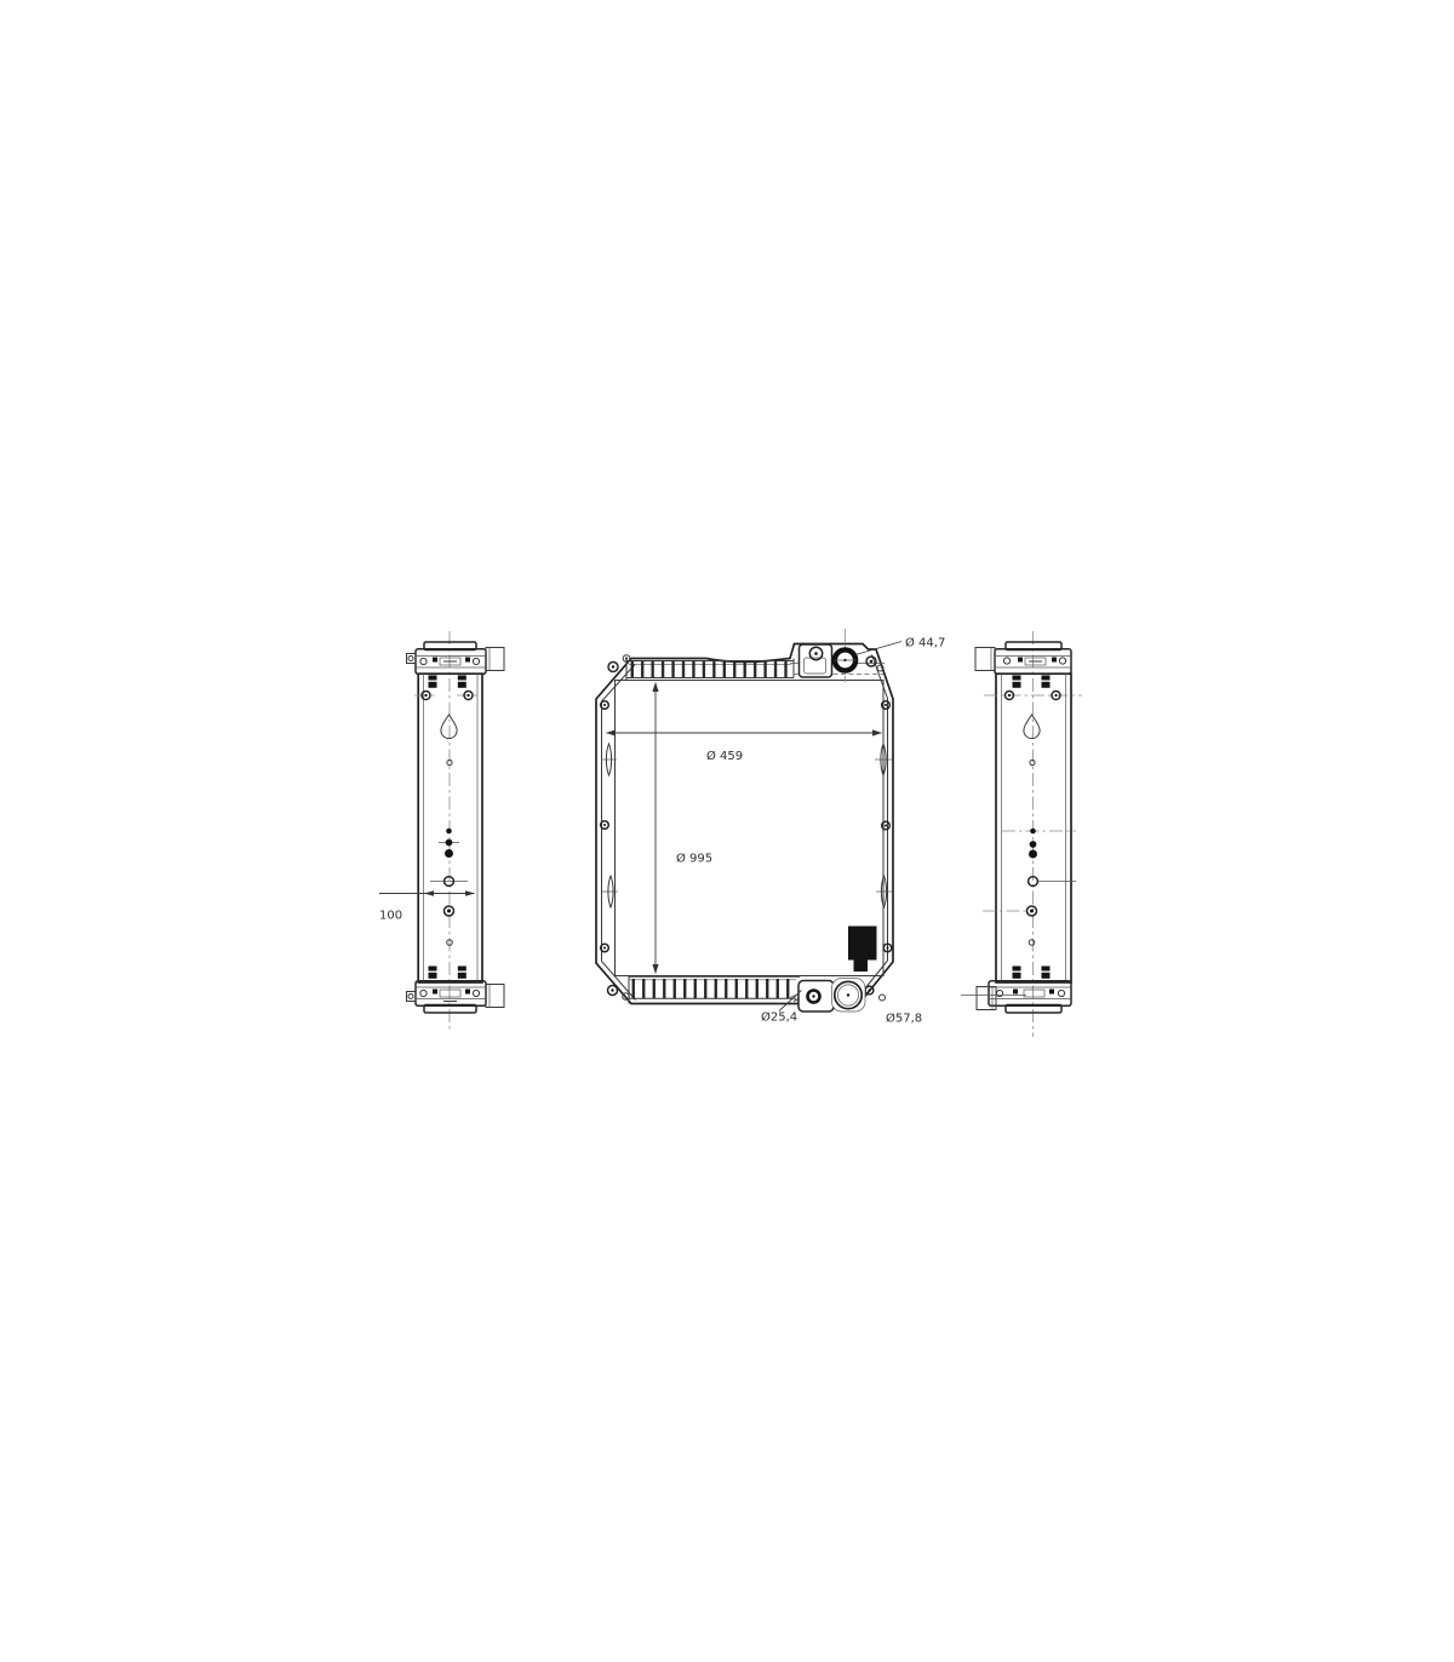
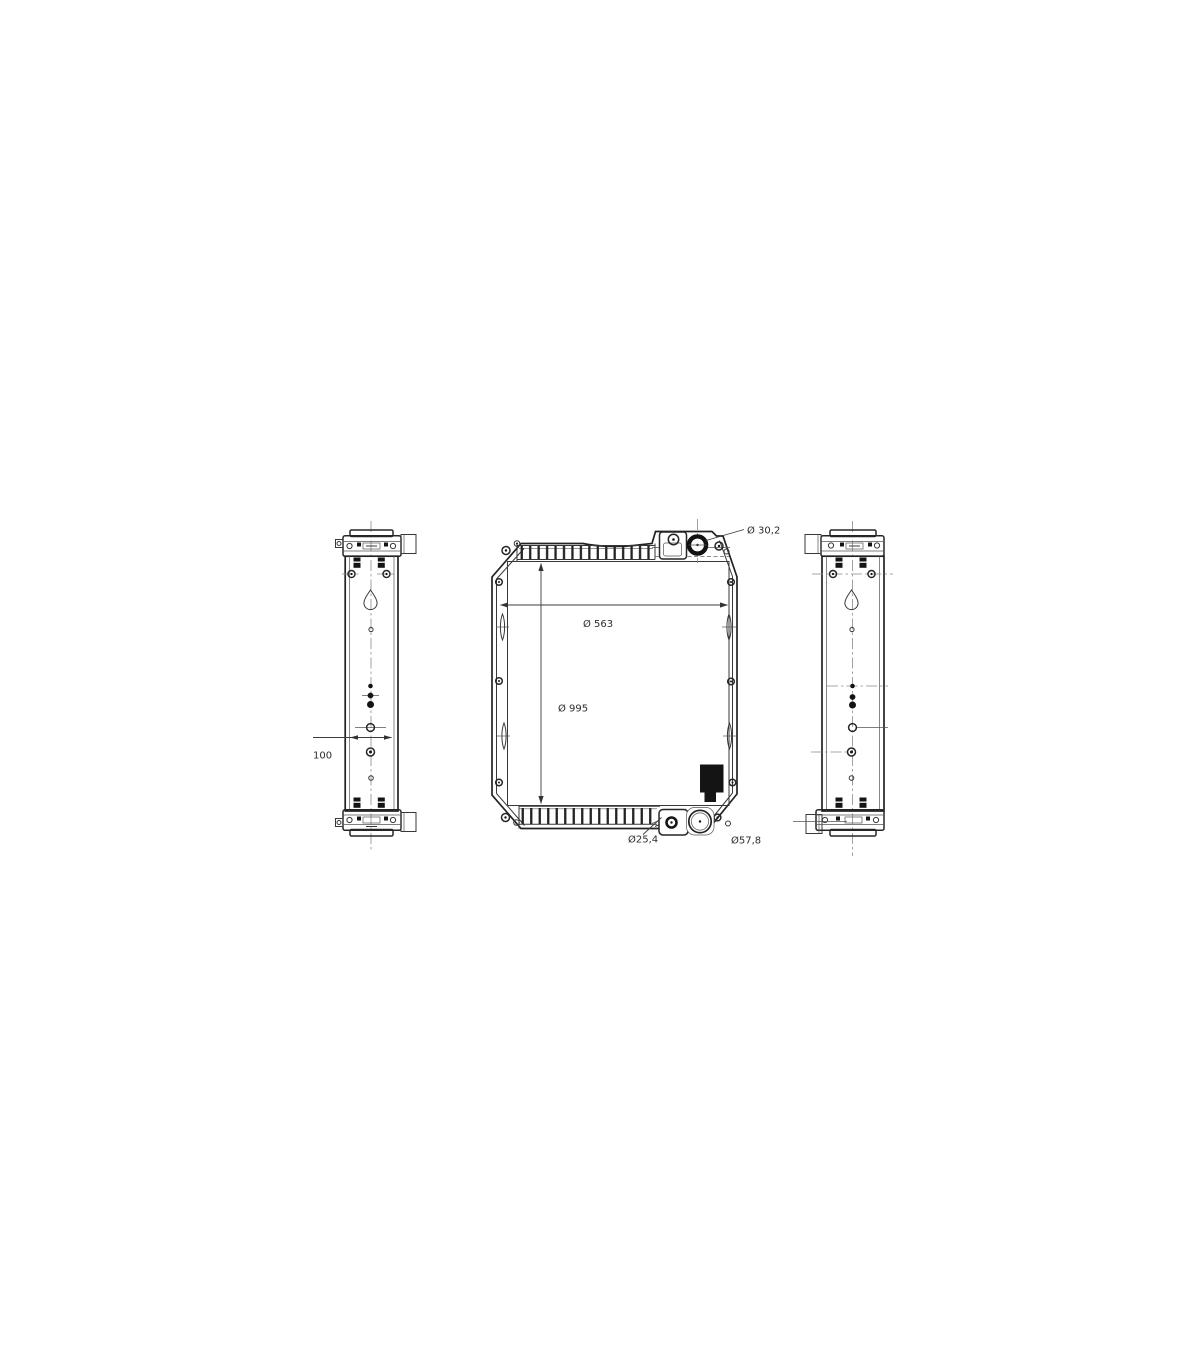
- Ø 44,7
+ Ø 30,2
- Ø 459
+ Ø 563
  Ø 995
  Ø25,4
  Ø57,8
  100
